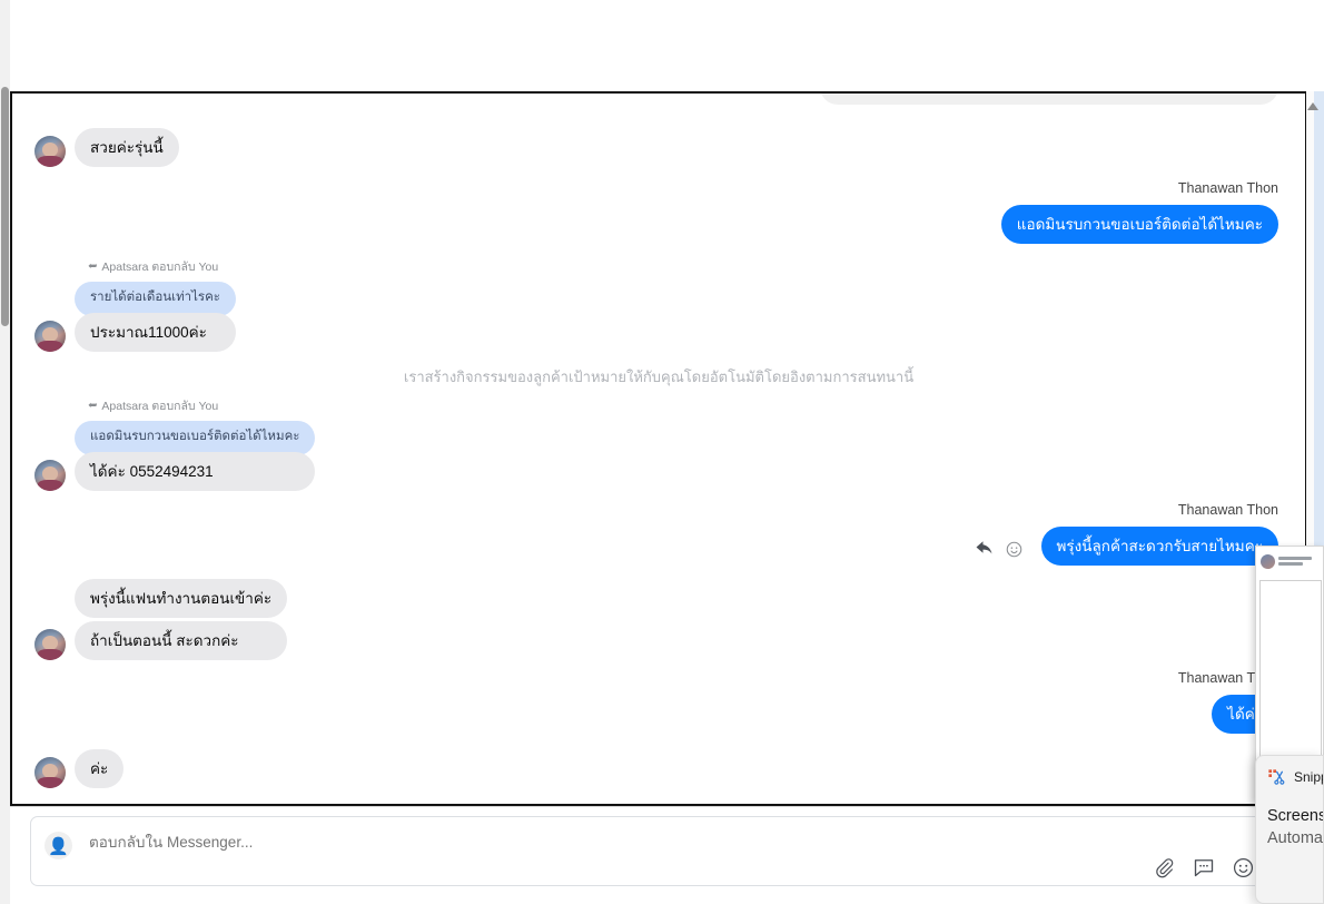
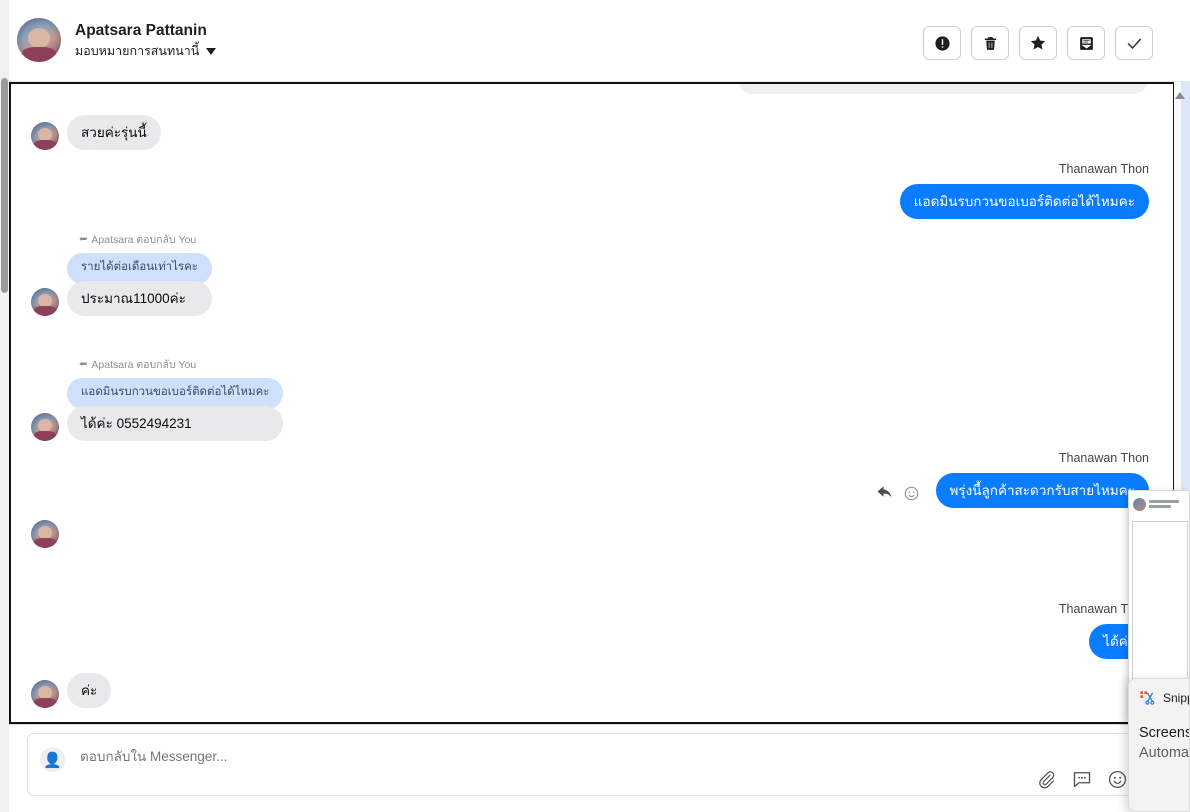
+ Apatsara Pattanin
+ มอบหมายการสนทนานี้
  สวยค่ะรุ่นนี้
  Thanawan Thon
  แอดมินรบกวนขอเบอร์ติดต่อได้ไหมคะ
  Apatsara ตอบกลับ You
  รายได้ต่อเดือนเท่าไรคะ
  ประมาณ11000ค่ะ
- เราสร้างกิจกรรมของลูกค้าเป้าหมายให้กับคุณโดยอัตโนมัติโดยอิงตามการสนทนานี้
  Apatsara ตอบกลับ You
  แอดมินรบกวนขอเบอร์ติดต่อได้ไหมคะ
  ได้ค่ะ 0552494231
  Thanawan Thon
  พรุ่งนี้ลูกค้าสะดวกรับสายไหมค
- พรุ่งนี้แฟนทำงานตอนเข้าค่ะ
- ถ้าเป็นตอนนี้ สะดวกค่ะ
  Thanawan T
  ได้ค่
  ค่ะ
  👤
  ตอบกลับใน Messenger...
  Screens
